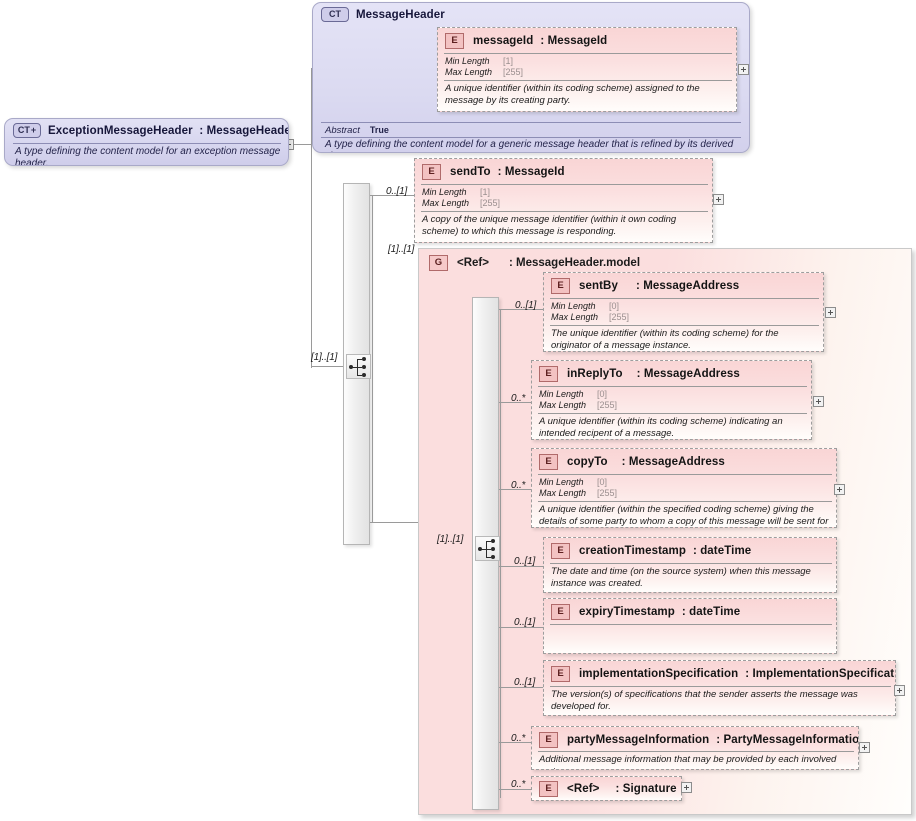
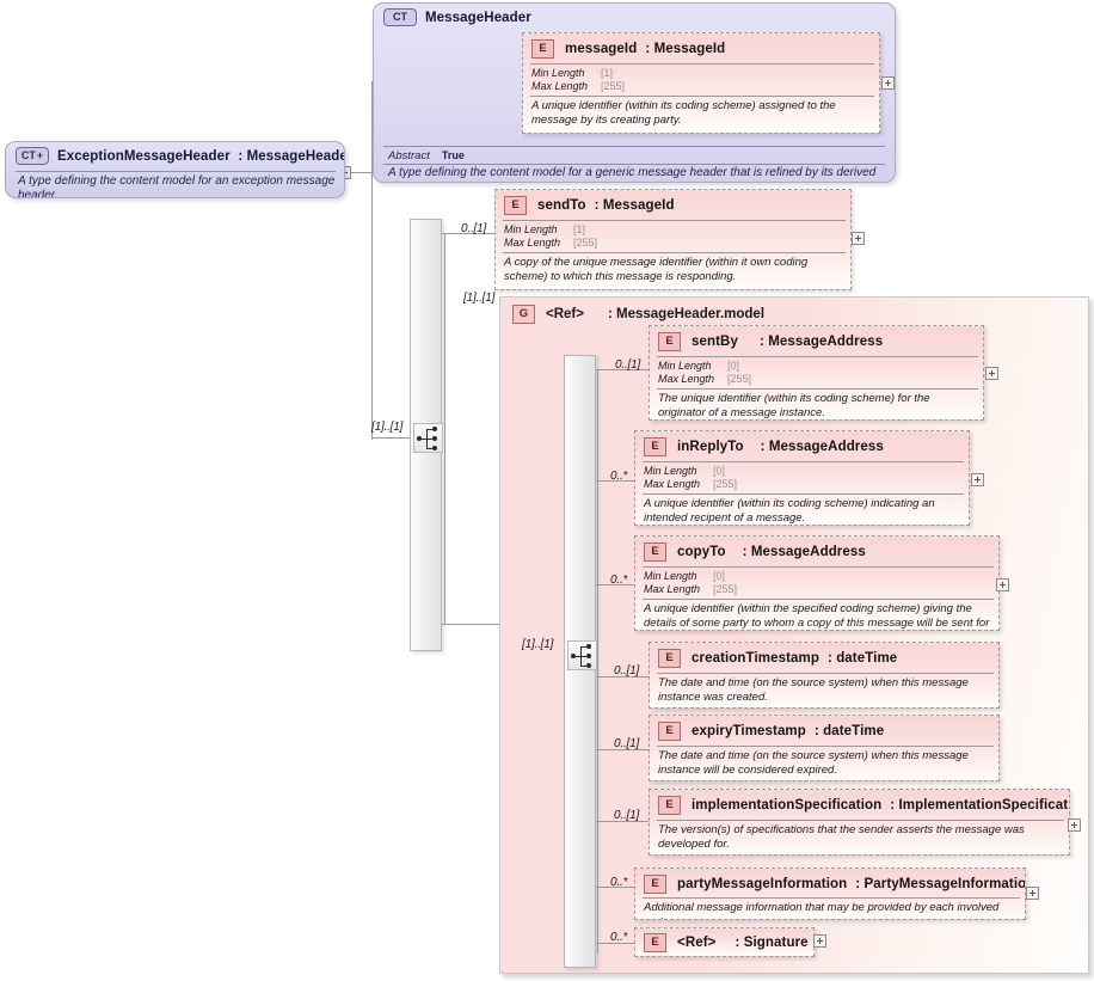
  [1]..[1]
  0..[1]
  [1]..[1]
  G
  <Ref>
  : MessageHeader.model
  [1]..[1]
  0..[1]
  0..*
  0..*
  0..[1]
  0..[1]
  0..[1]
  0..*
  0..*
  CT
  MessageHeader
  Abstract
  True
  A type defining the content model for a generic message header that is refined by its derived
  E
  messageId
  : MessageId
  Min Length
  [1]
  Max Length
  [255]
  A unique identifier (within its coding scheme) assigned to the message by its creating party.
  CT
  +
  ExceptionMessageHeader : MessageHeade
  A type defining the content model for an exception message header.
  E
  sendTo
  : MessageId
  Min Length
  [1]
  Max Length
  [255]
  A copy of the unique message identifier (within it own coding scheme) to which this message is responding.
  E
  sentBy
  : MessageAddress
  Min Length
  [0]
  Max Length
  [255]
  The unique identifier (within its coding scheme) for the originator of a message instance.
  E
  inReplyTo
  : MessageAddress
  Min Length
  [0]
  Max Length
  [255]
  A unique identifier (within its coding scheme) indicating an intended recipent of a message.
  E
  copyTo
  : MessageAddress
  Min Length
  [0]
  Max Length
  [255]
  A unique identifier (within the specified coding scheme) giving the details of some party to whom a copy of this message will be sent for
  E
  creationTimestamp
  : dateTime
  The date and time (on the source system) when this message instance was created.
  E
  expiryTimestamp
  : dateTime
+ The date and time (on the source system) when this message instance will be considered expired.
  E
  implementationSpecification
  : ImplementationSpecificat
  The version(s) of specifications that the sender asserts the message was developed for.
  E
  partyMessageInformation
  : PartyMessageInformatio
  Additional message information that may be provided by each involved
  E
  <Ref>
  : Signature
